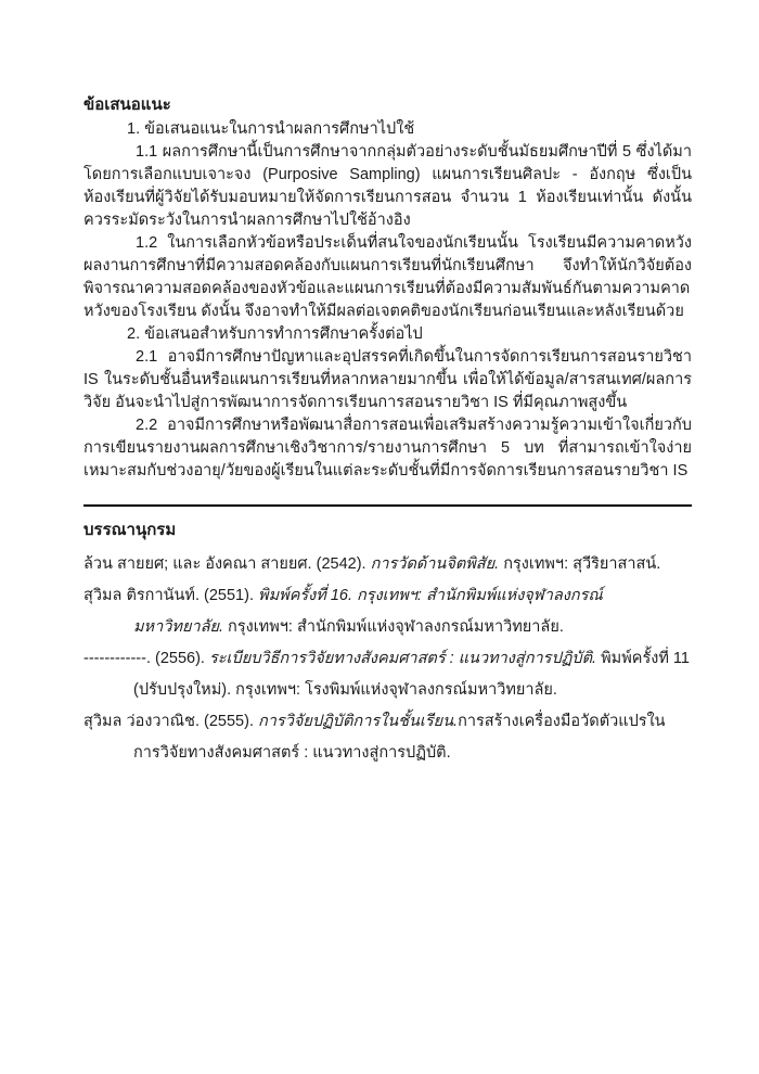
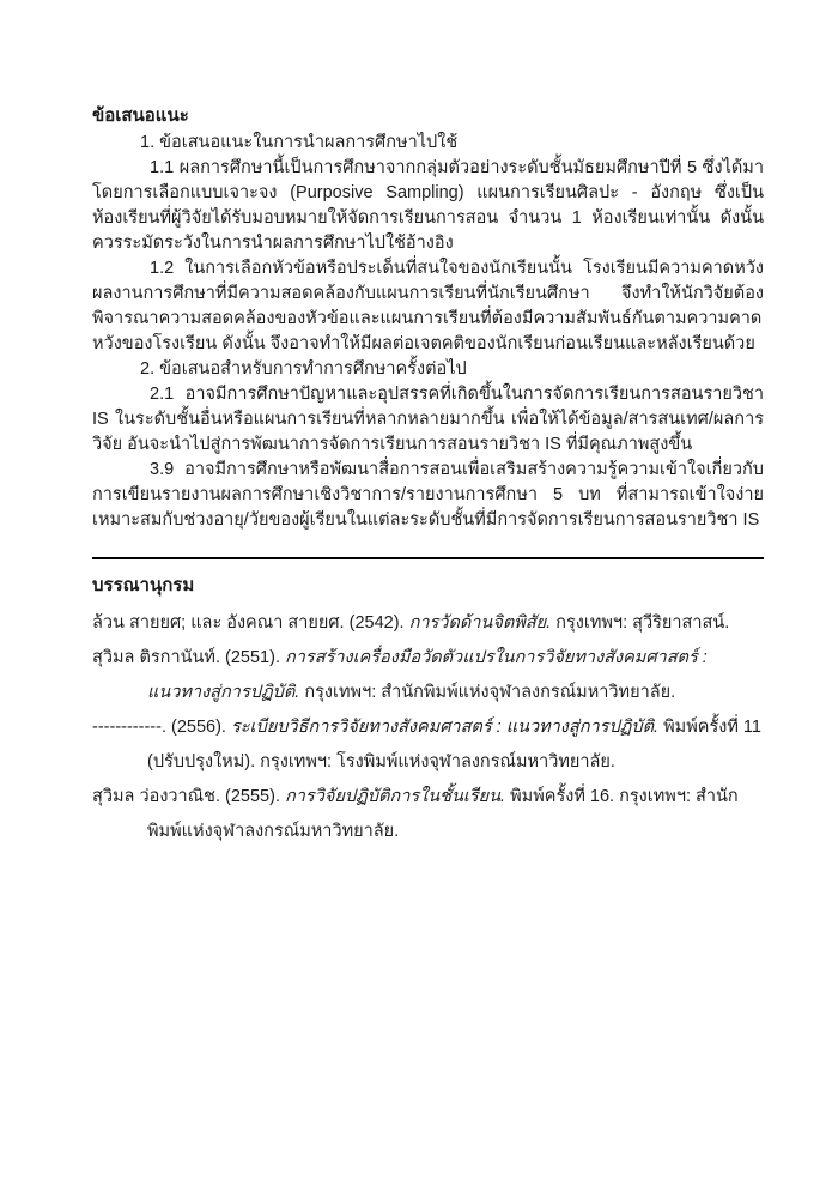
  ข้อเสนอแนะ
  1. ข้อเสนอแนะในการนำผลการศึกษาไปใช้
  1.1 ผลการศึกษานี้เป็นการศึกษาจากกลุ่มตัวอย่างระดับชั้นมัธยมศึกษาปีที่ 5 ซึ่งได้มาโดยการเลือกแบบเจาะจง (Purposive Sampling) แผนการเรียนศิลปะ - อังกฤษ ซึ่งเป็นห้องเรียนที่ผู้วิจัยได้รับมอบหมายให้จัดการเรียนการสอน จำนวน 1 ห้องเรียนเท่านั้น ดังนั้น ควรระมัดระวังในการนำผลการศึกษาไปใช้อ้างอิง
  1.2 ในการเลือกหัวข้อหรือประเด็นที่สนใจของนักเรียนนั้น โรงเรียนมีความคาดหวังผลงานการศึกษาที่มีความสอดคล้องกับแผนการเรียนที่นักเรียนศึกษา จึงทำให้นักวิจัยต้องพิจารณาความสอดคล้องของหัวข้อและแผนการเรียนที่ต้องมีความสัมพันธ์กันตามความคาดหวังของโรงเรียน ดังนั้น จึงอาจทำให้มีผลต่อเจตคติของนักเรียนก่อนเรียนและหลังเรียนด้วย
  2. ข้อเสนอสำหรับการทำการศึกษาครั้งต่อไป
  2.1 อาจมีการศึกษาปัญหาและอุปสรรคที่เกิดขึ้นในการจัดการเรียนการสอนรายวิชา IS ในระดับชั้นอื่นหรือแผนการเรียนที่หลากหลายมากขึ้น เพื่อให้ได้ข้อมูล/สารสนเทศ/ผลการวิจัย อันจะนำไปสู่การพัฒนาการจัดการเรียนการสอนรายวิชา IS ที่มีคุณภาพสูงขึ้น
- 2.2 อาจมีการศึกษาหรือพัฒนาสื่อการสอนเพื่อเสริมสร้างความรู้ความเข้าใจเกี่ยวกับการเขียนรายงานผลการศึกษาเชิงวิชาการ/รายงานการศึกษา 5 บท ที่สามารถเข้าใจง่าย เหมาะสมกับช่วงอายุ/วัยของผู้เรียนในแต่ละระดับชั้นที่มีการจัดการเรียนการสอนรายวิชา IS
+ 3.9 อาจมีการศึกษาหรือพัฒนาสื่อการสอนเพื่อเสริมสร้างความรู้ความเข้าใจเกี่ยวกับการเขียนรายงานผลการศึกษาเชิงวิชาการ/รายงานการศึกษา 5 บท ที่สามารถเข้าใจง่าย เหมาะสมกับช่วงอายุ/วัยของผู้เรียนในแต่ละระดับชั้นที่มีการจัดการเรียนการสอนรายวิชา IS
  บรรณานุกรม
  ล้วน สายยศ; และ อังคณา สายยศ. (2542). การวัดด้านจิตพิสัย. กรุงเทพฯ: สุวีริยาสาสน์.
- สุวิมล ติรกานันท์. (2551). พิมพ์ครั้งที่ 16. กรุงเทพฯ: สำนักพิมพ์แห่งจุฬาลงกรณ์มหาวิทยาลัย. กรุงเทพฯ: สำนักพิมพ์แห่งจุฬาลงกรณ์มหาวิทยาลัย.
+ สุวิมล ติรกานันท์. (2551). การสร้างเครื่องมือวัดตัวแปรในการวิจัยทางสังคมศาสตร์ : แนวทางสู่การปฏิบัติ. กรุงเทพฯ: สำนักพิมพ์แห่งจุฬาลงกรณ์มหาวิทยาลัย.
  ------------. (2556). ระเบียบวิธีการวิจัยทางสังคมศาสตร์ : แนวทางสู่การปฏิบัติ. พิมพ์ครั้งที่ 11 (ปรับปรุงใหม่). กรุงเทพฯ: โรงพิมพ์แห่งจุฬาลงกรณ์มหาวิทยาลัย.
- สุวิมล ว่องวาณิช. (2555). การวิจัยปฏิบัติการในชั้นเรียน.การสร้างเครื่องมือวัดตัวแปรในการวิจัยทางสังคมศาสตร์ : แนวทางสู่การปฏิบัติ.
+ สุวิมล ว่องวาณิช. (2555). การวิจัยปฏิบัติการในชั้นเรียน. พิมพ์ครั้งที่ 16. กรุงเทพฯ: สำนักพิมพ์แห่งจุฬาลงกรณ์มหาวิทยาลัย.
